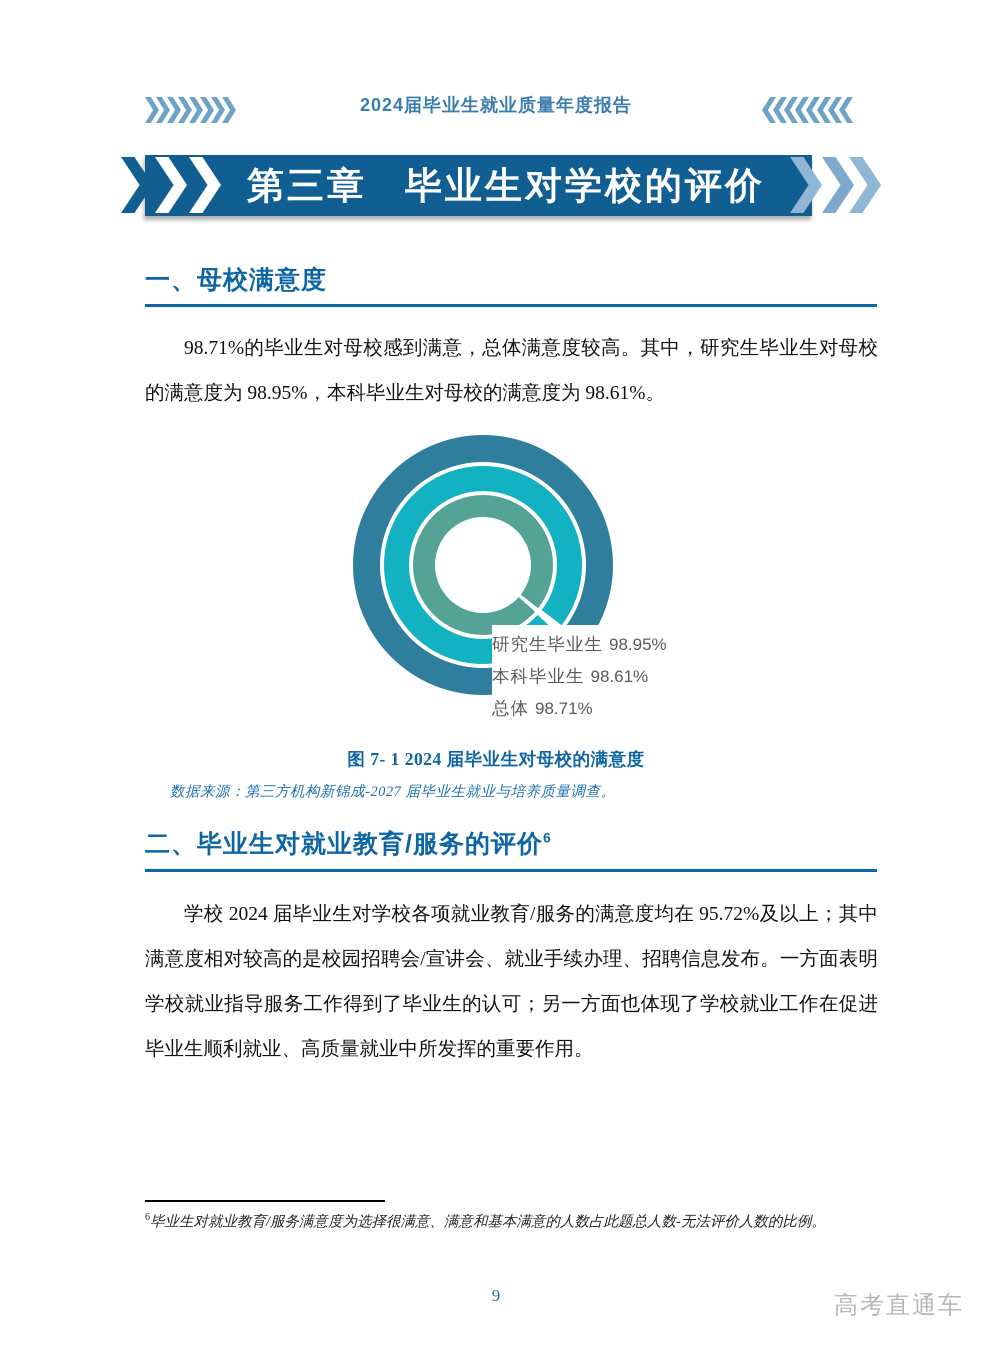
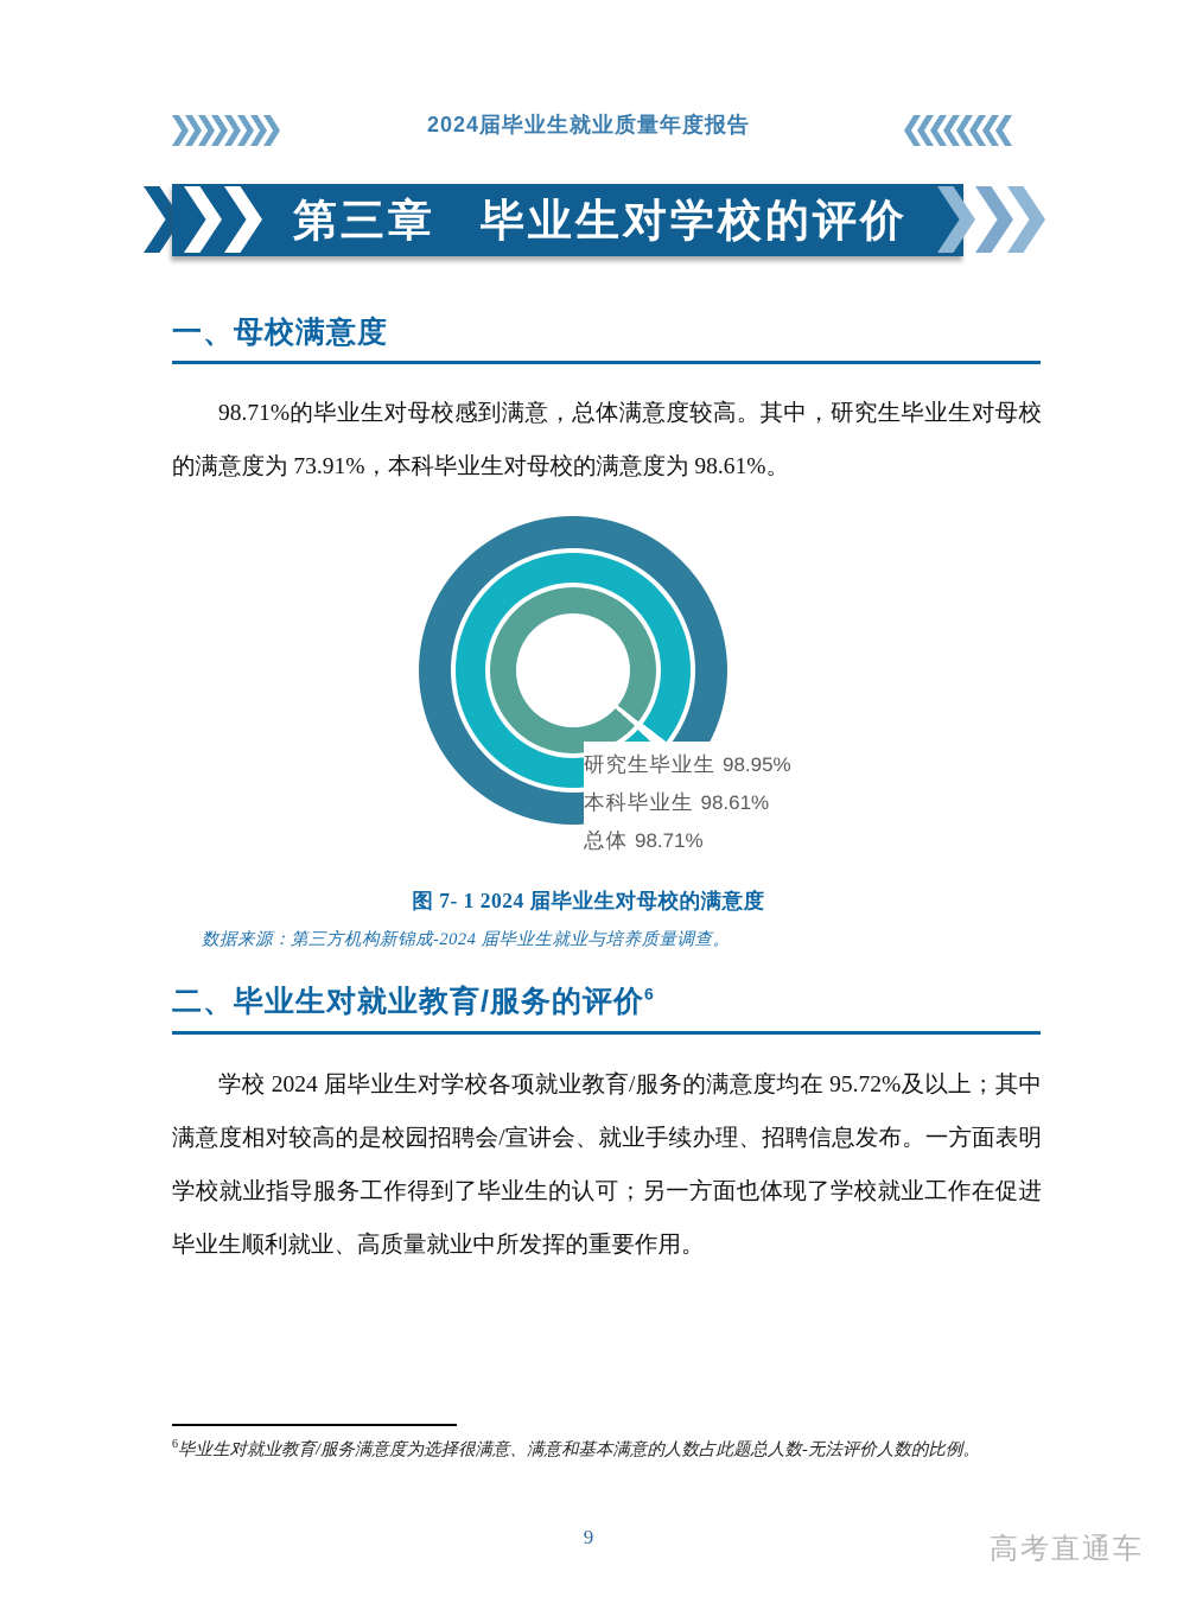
  2024届毕业生就业质量年度报告
  第三章
  毕业生对学校的评价
  一、母校满意度
- 98.71%的毕业生对母校感到满意，总体满意度较高。其中，研究生毕业生对母校的满意度为 98.95%，本科毕业生对母校的满意度为 98.61%。
+ 98.71%的毕业生对母校感到满意，总体满意度较高。其中，研究生毕业生对母校的满意度为 73.91%，本科毕业生对母校的满意度为 98.61%。
  研究生毕业生
  98.95%
  本科毕业生
  98.61%
  总体
  98.71%
  图 7- 1 2024 届毕业生对母校的满意度
- 数据来源：第三方机构新锦成-2027 届毕业生就业与培养质量调查。
+ 数据来源：第三方机构新锦成-2024 届毕业生就业与培养质量调查。
  二、毕业生对就业教育/服务的评价6
  学校 2024 届毕业生对学校各项就业教育/服务的满意度均在 95.72%及以上；其中满意度相对较高的是校园招聘会/宣讲会、就业手续办理、招聘信息发布。一方面表明学校就业指导服务工作得到了毕业生的认可；另一方面也体现了学校就业工作在促进毕业生顺利就业、高质量就业中所发挥的重要作用。
  6毕业生对就业教育/服务满意度为选择很满意、满意和基本满意的人数占此题总人数-无法评价人数的比例。
  9
  高考直通车
